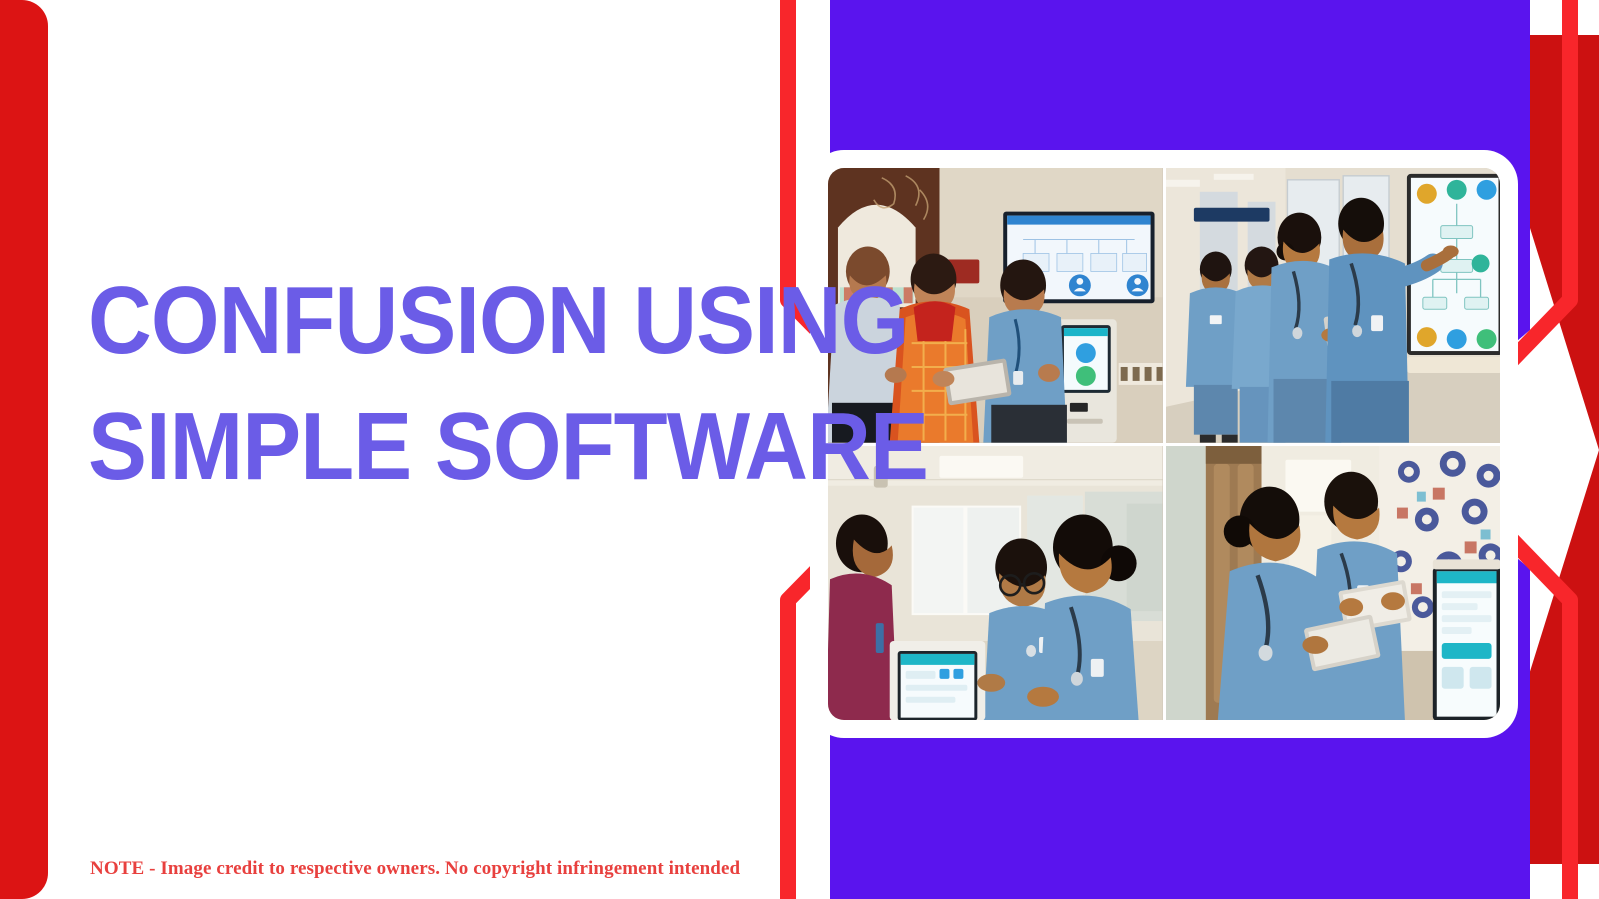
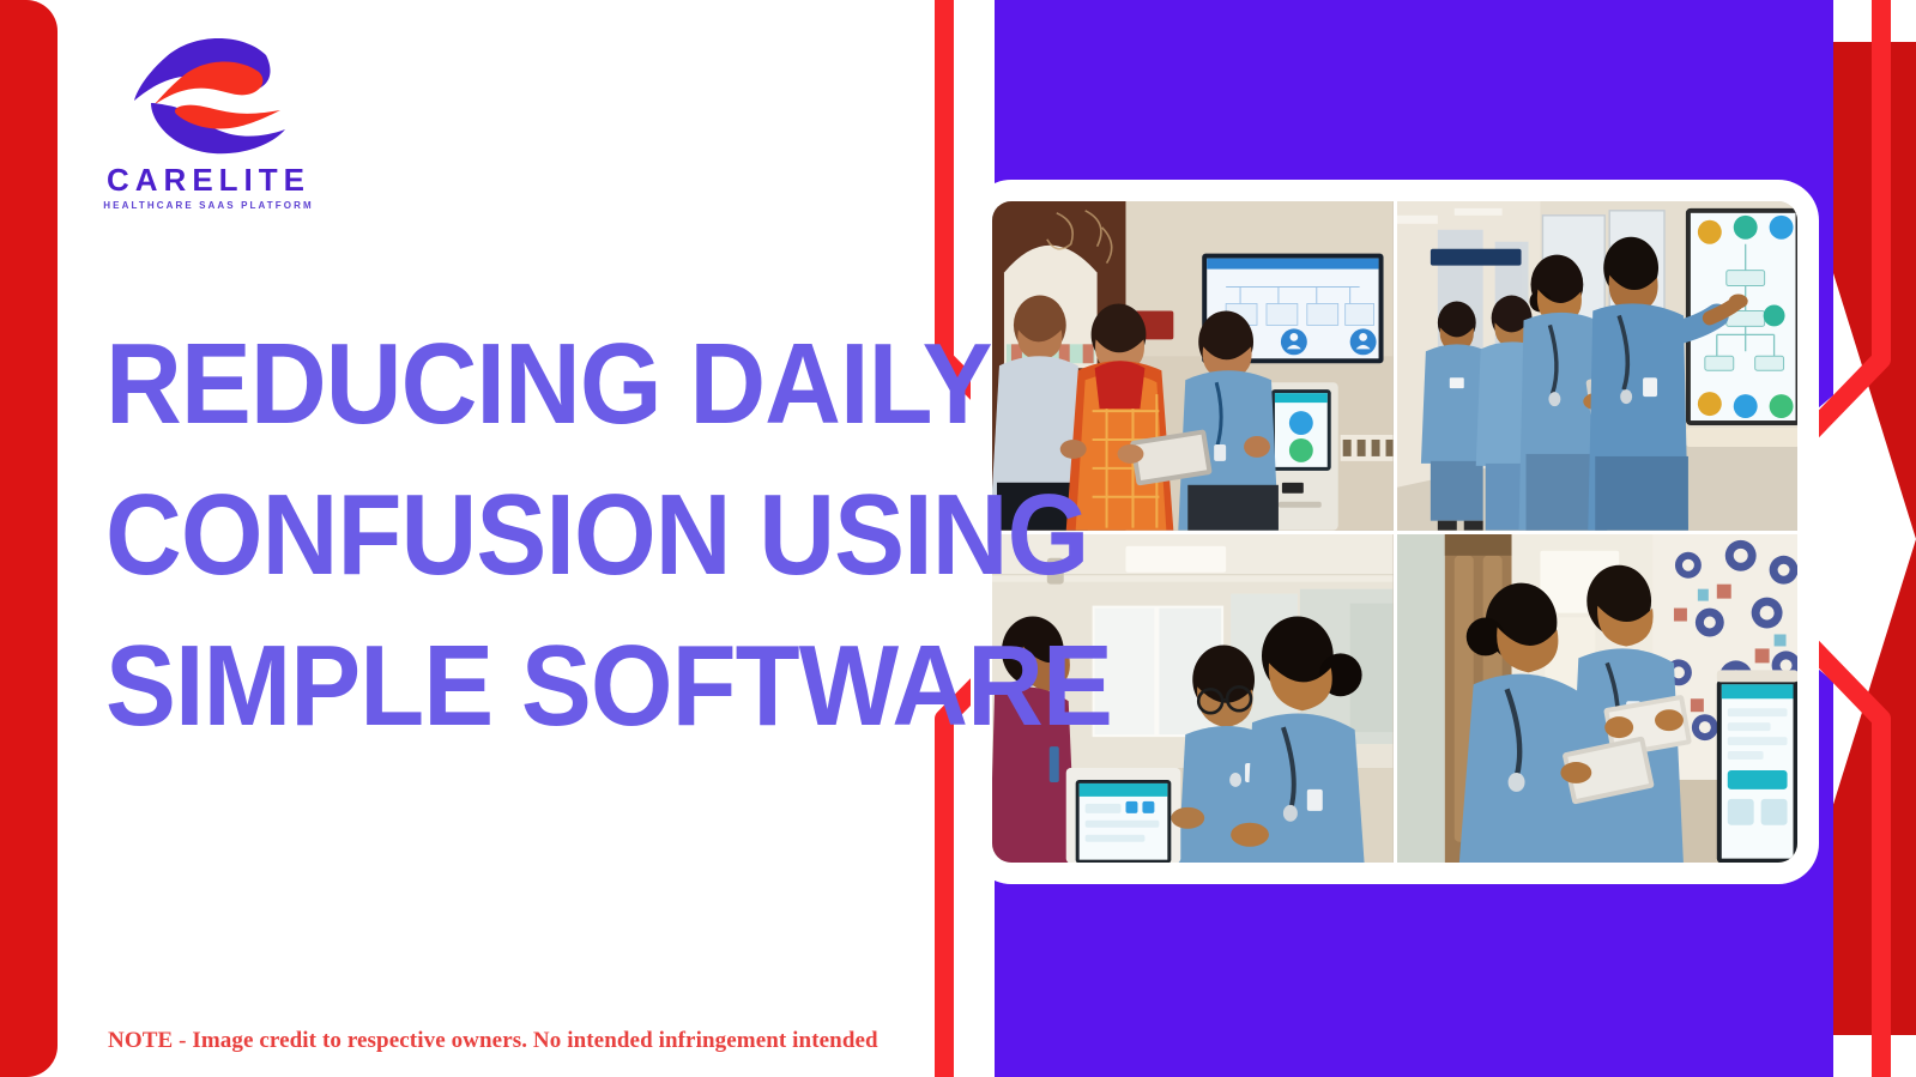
+ CARELITE
+ HEALTHCARE SAAS PLATFORM
+ REDUCING DAILY
  CONFUSION USING
  SIMPLE SOFTWARE
- NOTE - Image credit to respective owners. No copyright infringement intended
+ NOTE - Image credit to respective owners. No intended infringement intended
